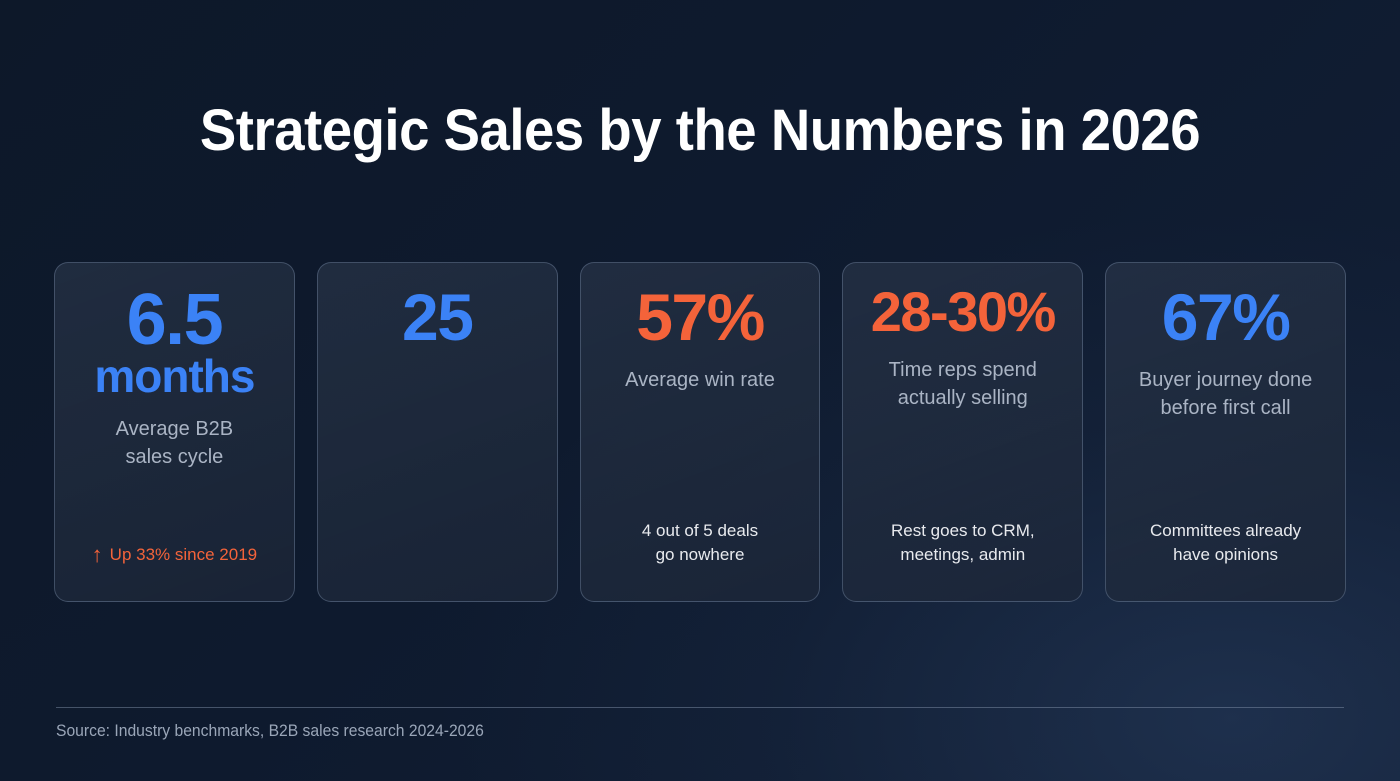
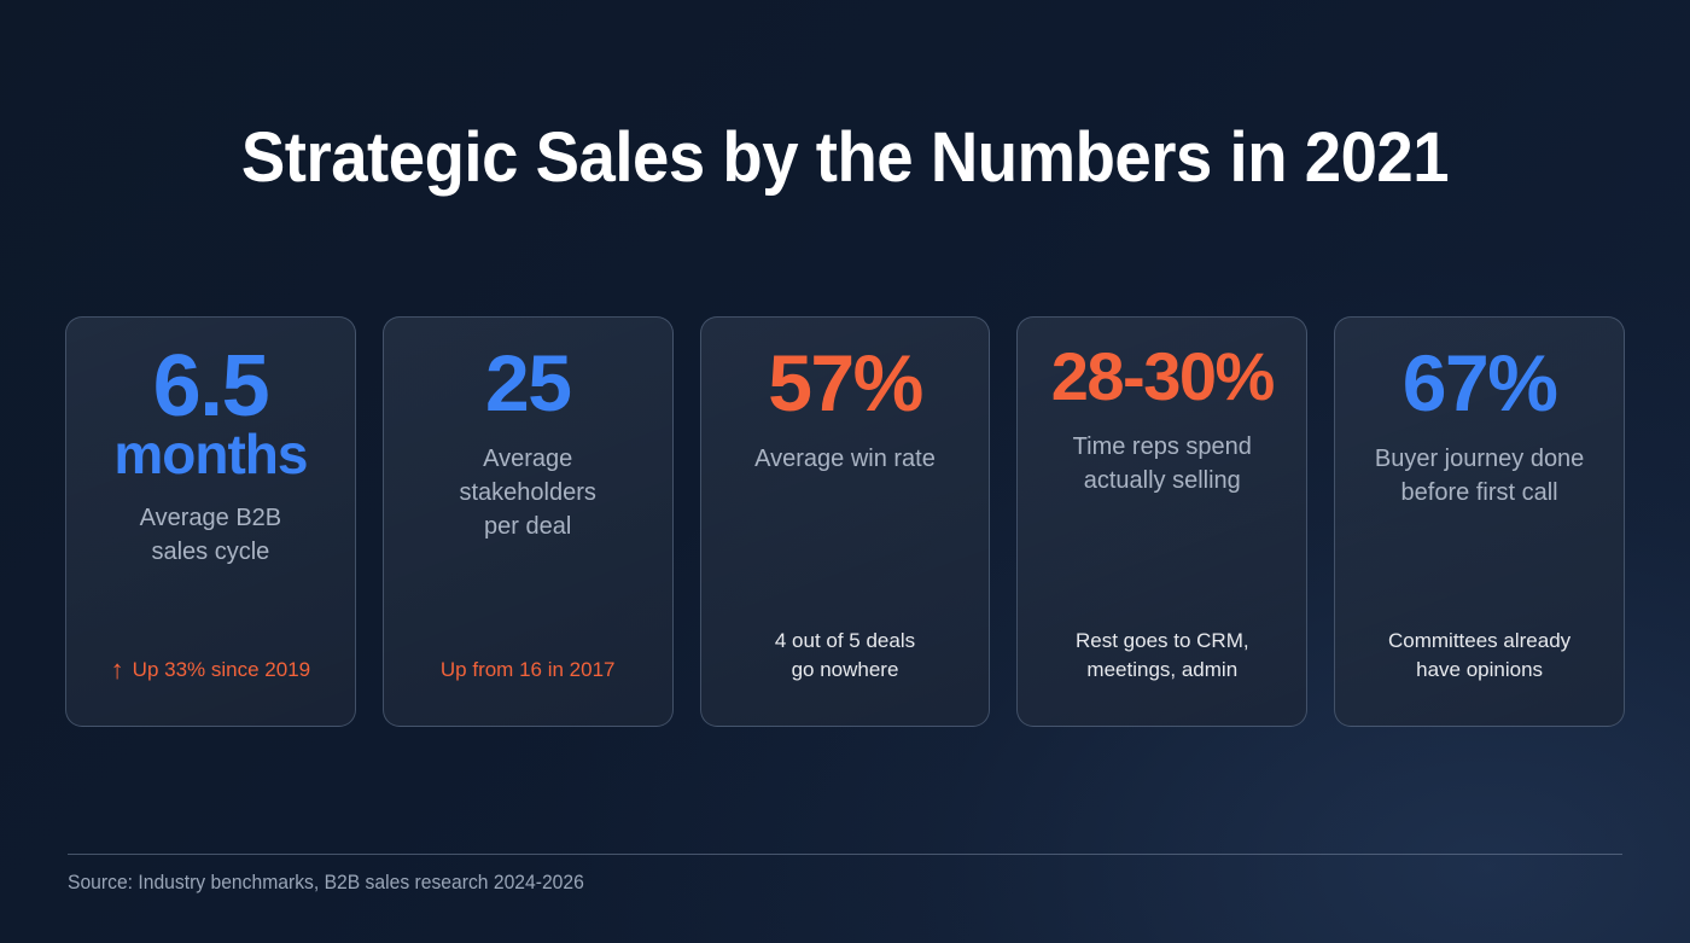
- Strategic Sales by the Numbers in 2026
+ Strategic Sales by the Numbers in 2021
  6.5
  months
  Average B2B
  sales cycle
  ↑
  Up 33% since 2019
  25
+ Average
+ stakeholders
+ per deal
+ Up from 16 in 2017
  57%
  Average win rate
  4 out of 5 deals
  go nowhere
  28-30%
  Time reps spend
  actually selling
  Rest goes to CRM,
  meetings, admin
  67%
  Buyer journey done
  before first call
  Committees already
  have opinions
  Source: Industry benchmarks, B2B sales research 2024-2026
